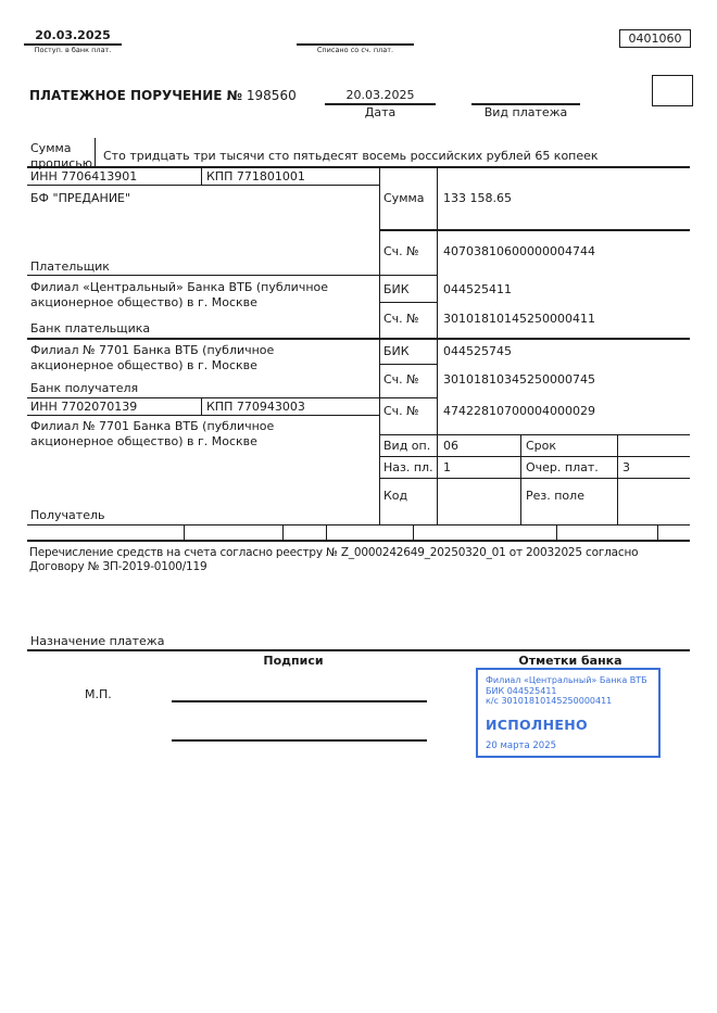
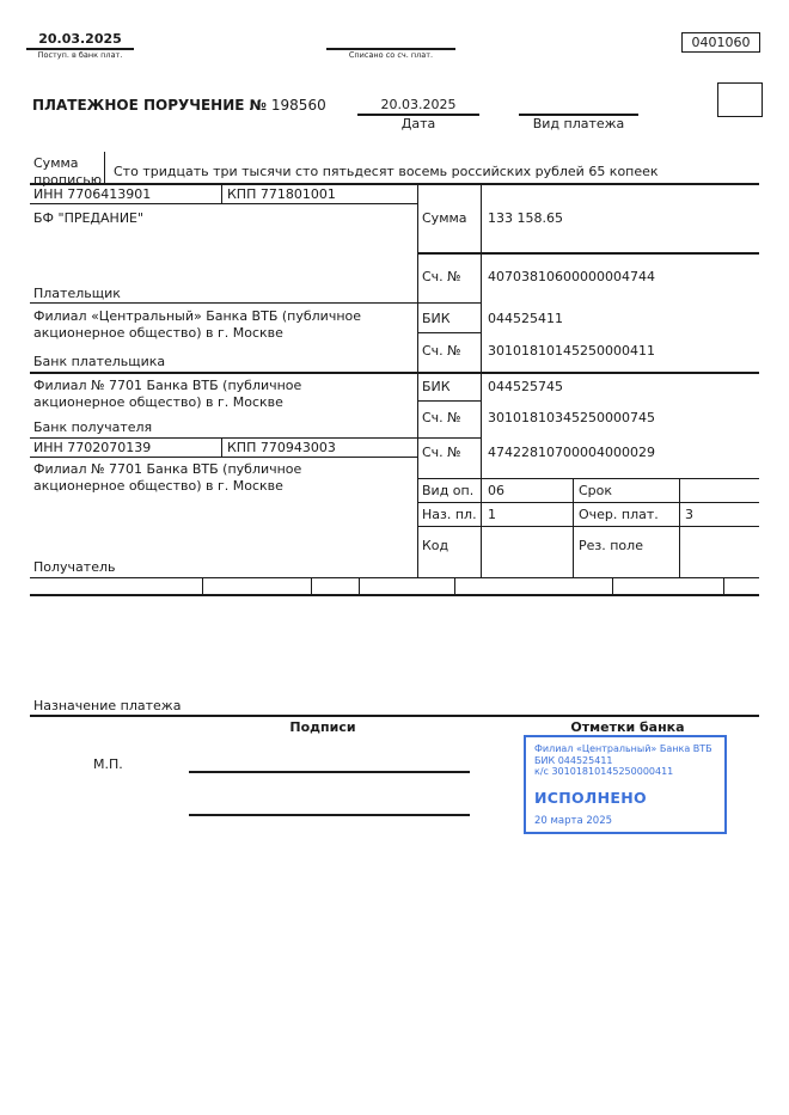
  20.03.2025
  Поступ. в банк плат.
  Списано со сч. плат.
  0401060
  ПЛАТЕЖНОЕ ПОРУЧЕНИЕ № 198560
  20.03.2025
  Дата
  Вид платежа
  Сумма прописью
  Сто тридцать три тысячи сто пятьдесят восемь российских рублей 65 копеек
  ИНН 7706413901
  КПП 771801001
  БФ "ПРЕДАНИЕ"
  Плательщик
  Сумма
  133 158.65
  Сч. №
  40703810600000004744
  Филиал «Центральный» Банка ВТБ (публичное акционерное общество) в г. Москве
  Банк плательщика
  БИК
  044525411
  Сч. №
  30101810145250000411
  Филиал № 7701 Банка ВТБ (публичное акционерное общество) в г. Москве
  Банк получателя
  БИК
  044525745
  Сч. №
  30101810345250000745
  ИНН 7702070139
  КПП 770943003
  Филиал № 7701 Банка ВТБ (публичное акционерное общество) в г. Москве
  Получатель
  Сч. №
  47422810700004000029
  Вид оп.
  06
  Срок
  Наз. пл.
  1
  Очер. плат.
  3
  Код
  Рез. поле
- Перечисление средств на счета согласно реестру № Z_0000242649_20250320_01 от 20032025 согласно Договору № ЗП-2019-0100/119
  Назначение платежа
  Подписи
  Отметки банка
  М.П.
  Филиал «Центральный» Банка ВТБ
  БИК 044525411
  к/с 30101810145250000411
  ИСПОЛНЕНО
  20 марта 2025
